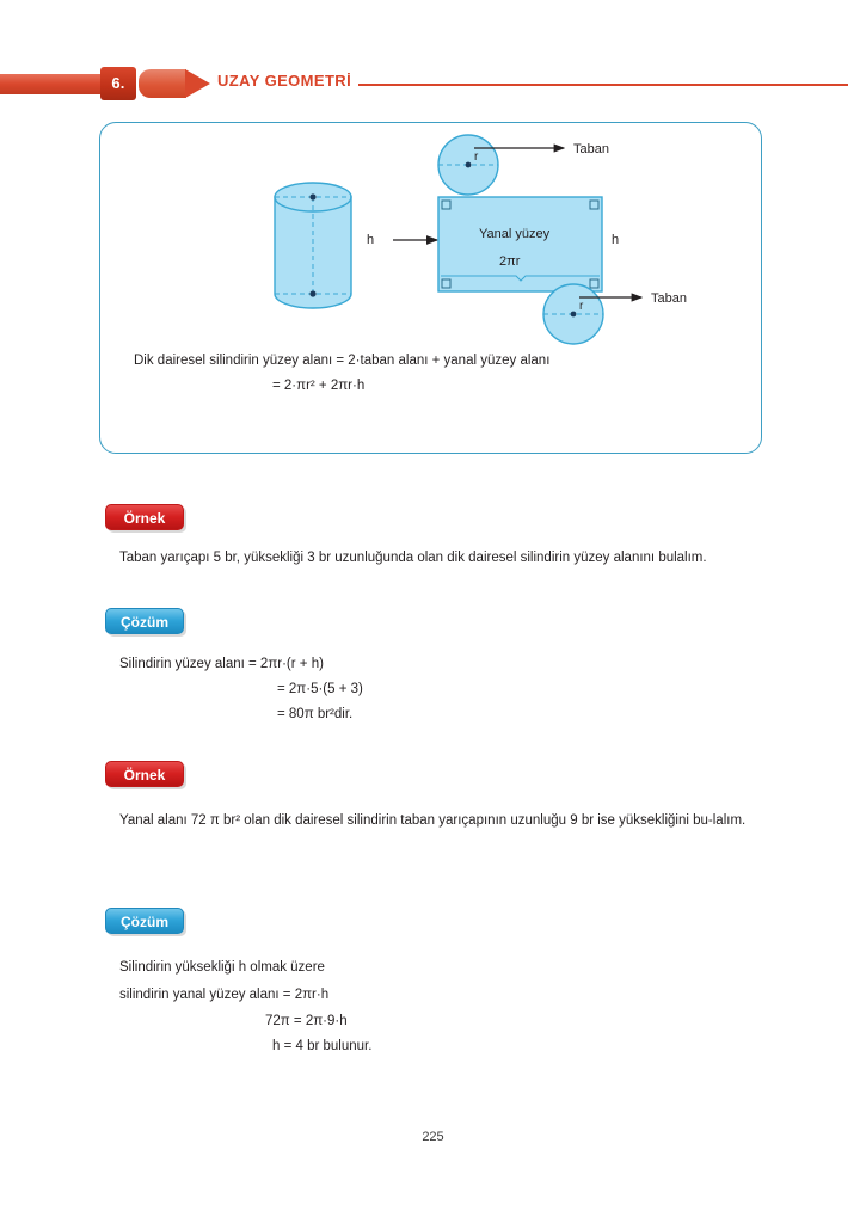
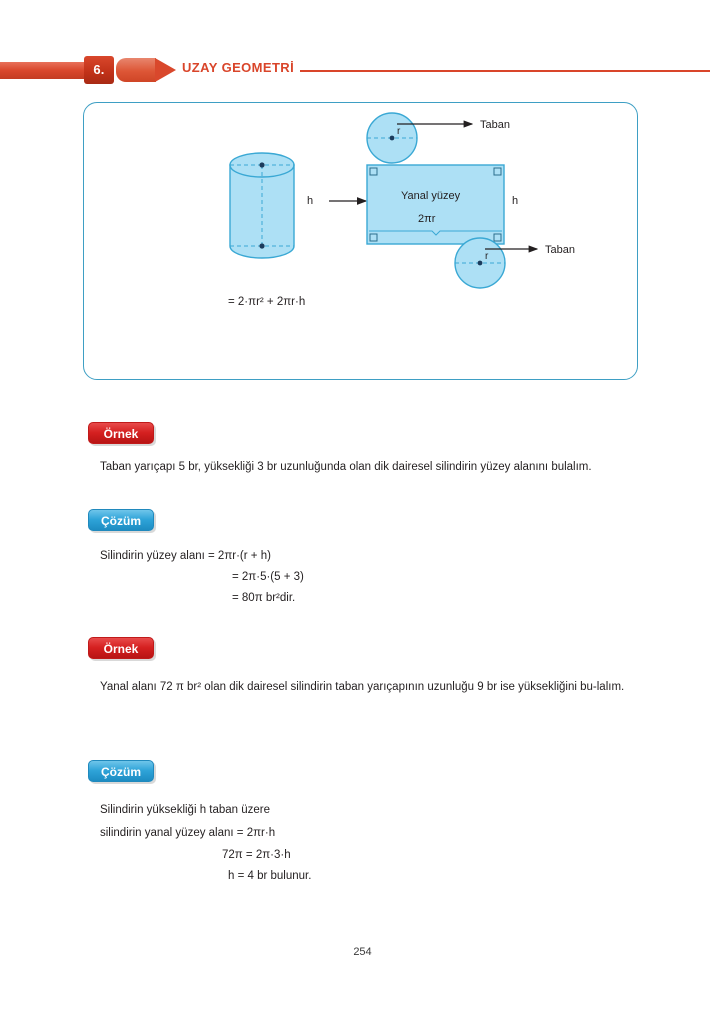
  6.
  UZAY GEOMETRİ
  h
  r
  Taban
  Yanal yüzey
  2πr
  h
  r
  Taban
- Dik dairesel silindirin yüzey alanı = 2·taban alanı + yanal yüzey alanı
  = 2·πr² + 2πr·h
  Örnek
  Taban yarıçapı 5 br, yüksekliği 3 br uzunluğunda olan dik dairesel silindirin yüzey alanını bulalım.
  Çözüm
  Silindirin yüzey alanı = 2πr·(r + h)
  = 2π·5·(5 + 3)
  = 80π br²dir.
  Örnek
  Yanal alanı 72 π br² olan dik dairesel silindirin taban yarıçapının uzunluğu 9 br ise yüksekliğini bu-lalım.
  Çözüm
- Silindirin yüksekliği h olmak üzere
+ Silindirin yüksekliği h taban üzere
  silindirin yanal yüzey alanı = 2πr·h
- 72π = 2π·9·h
+ 72π = 2π·3·h
  h = 4 br bulunur.
- 225
+ 254
